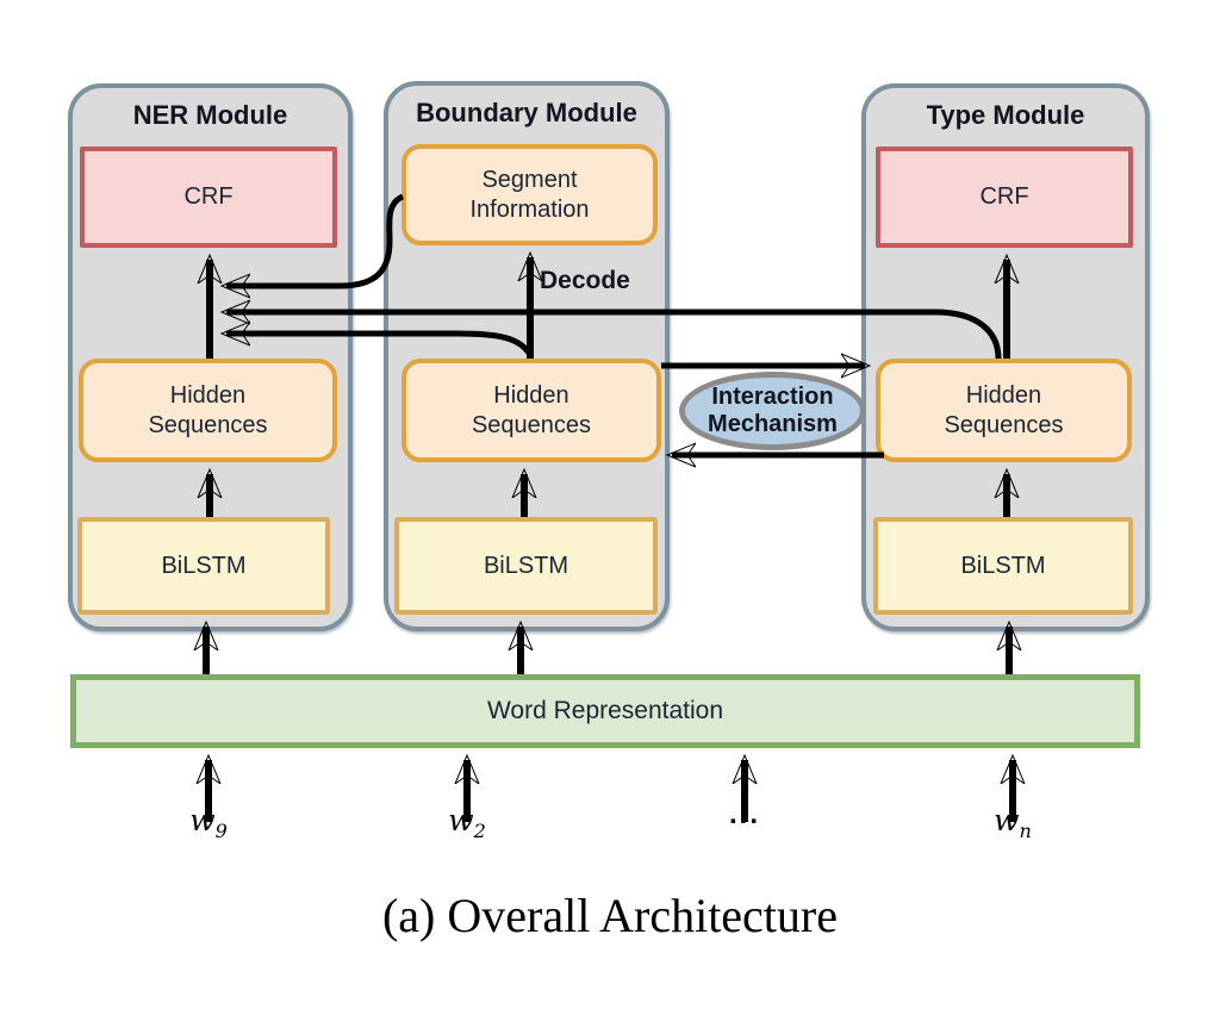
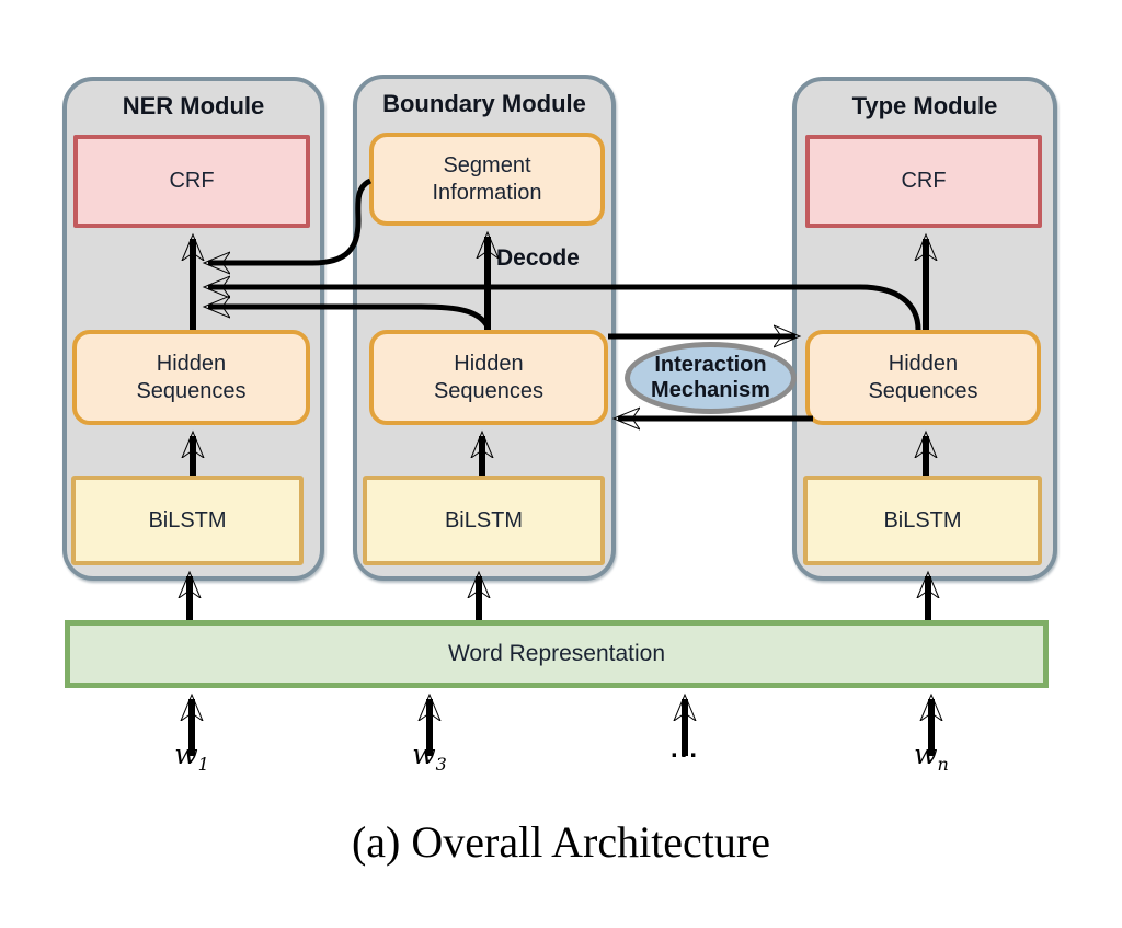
  NER Module
  CRF
  Hidden Sequences
  BiLSTM
  Boundary Module
  Segment Information
  Hidden Sequences
  BiLSTM
  Decode
  Type Module
  CRF
  Hidden Sequences
  BiLSTM
  Interaction
  Mechanism
  Word Representation
- w9
+ w1
- w2
+ w3
  wn
  (a) Overall Architecture
